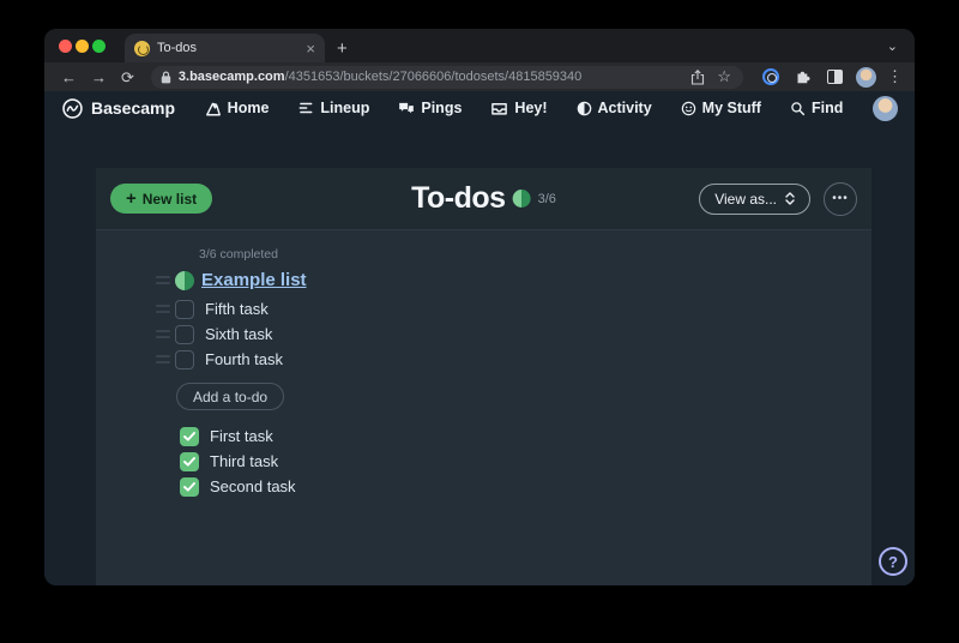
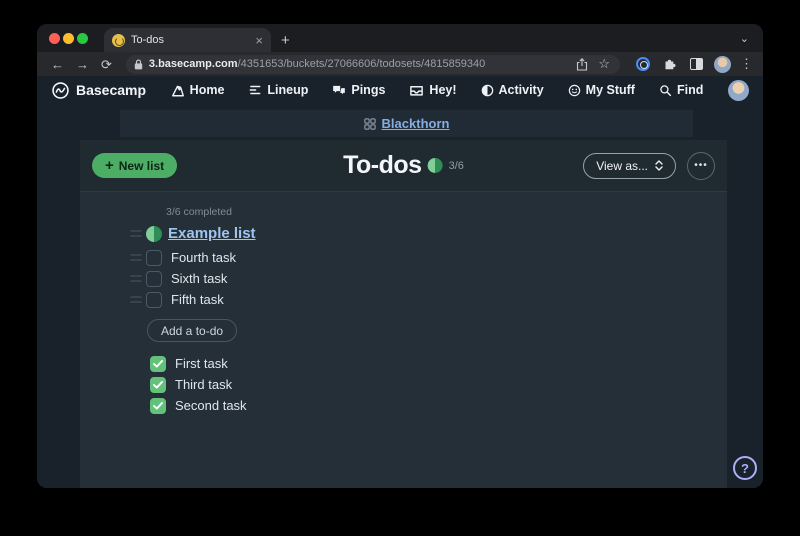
  To-dos
  ×
  +
  ⌄
  ←
  →
  ⟳
  3.basecamp.com/4351653/buckets/27066606/todosets/4815859340
  ☆
  ⋮
  Basecamp
  Home
  Lineup
  Pings
  Hey!
  Activity
  My Stuff
  Find
+ Blackthorn
  +
  New list
  To-dos
  3/6
  View as...
  •••
  3/6 completed
  Example list
- Fifth task
+ Fourth task
  Sixth task
- Fourth task
+ Fifth task
  Add a to-do
  First task
  Third task
  Second task
  ?
